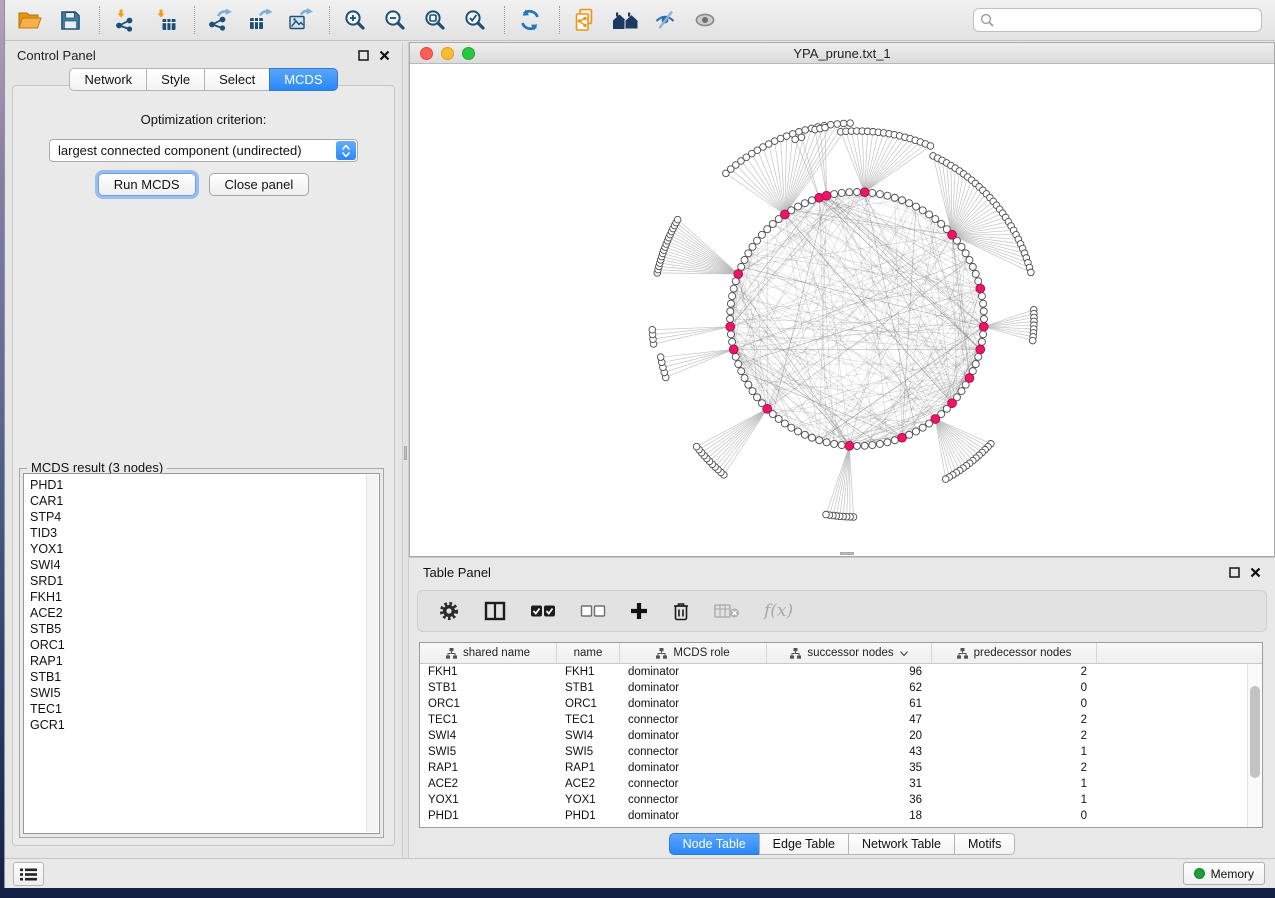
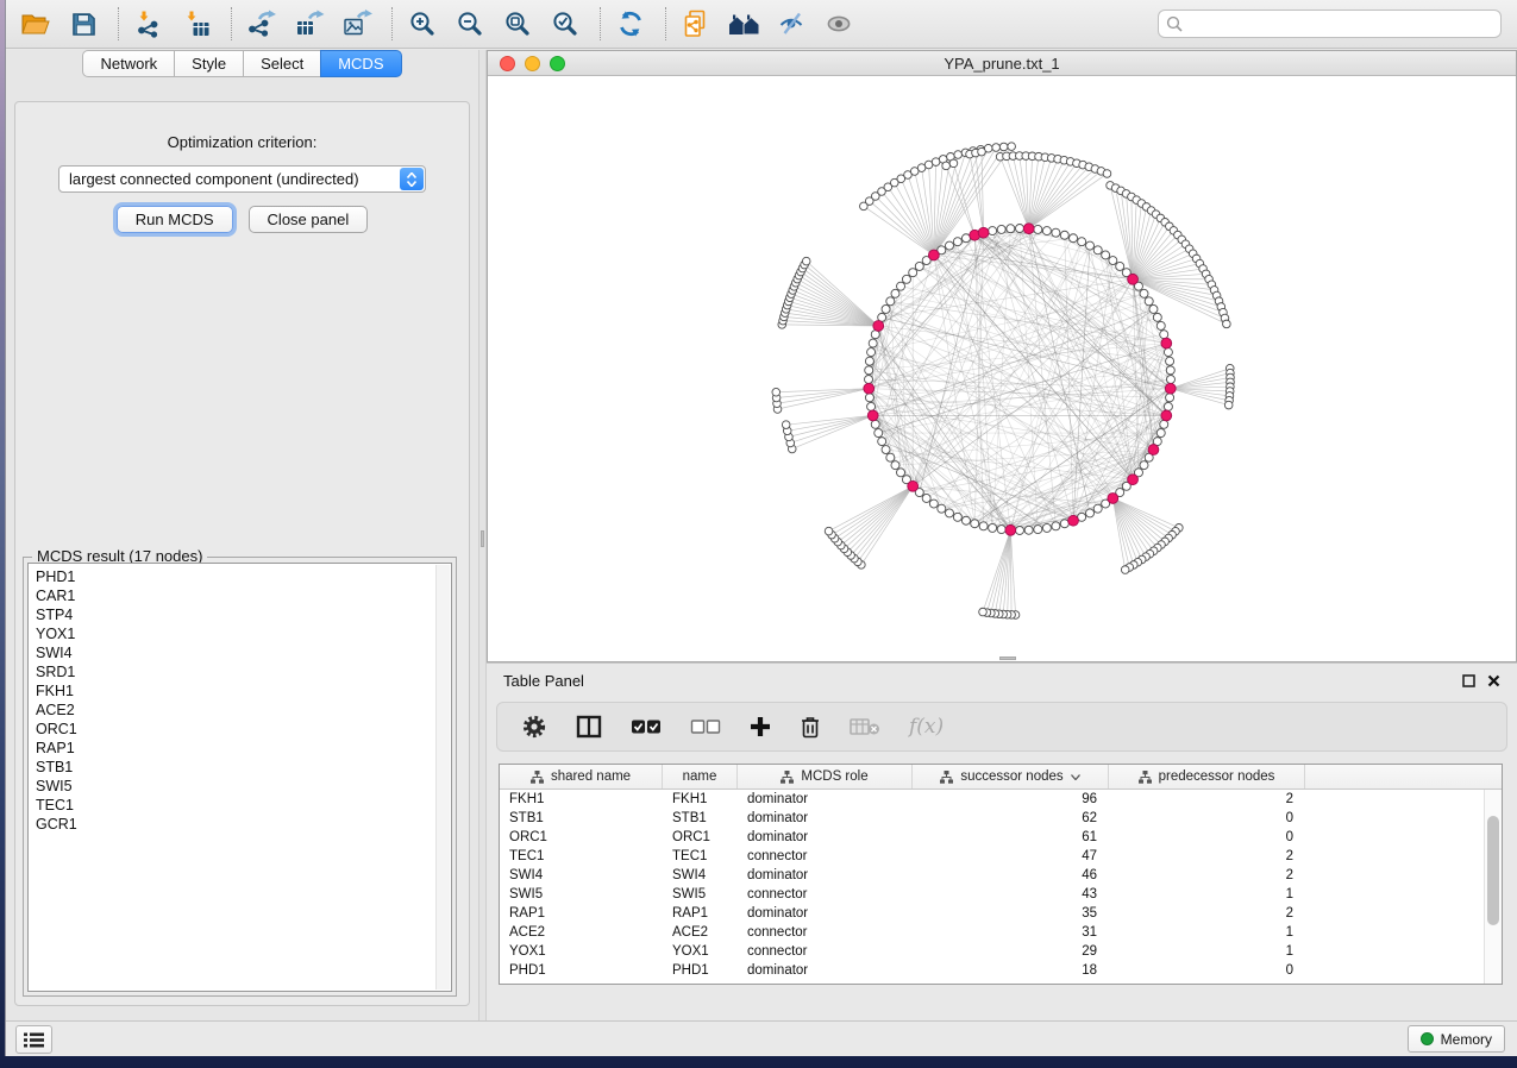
- Control Panel
  Network
  Style
  Select
  MCDS
  Optimization criterion:
  largest connected component (undirected)
  Run MCDS
  Close panel
- MCDS result (3 nodes)
+ MCDS result (17 nodes)
  PHD1
  CAR1
  STP4
- TID3
  YOX1
  SWI4
  SRD1
  FKH1
  ACE2
- STB5
  ORC1
  RAP1
  STB1
  SWI5
  TEC1
  GCR1
  YPA_prune.txt_1
  Table Panel
  f(x)
  shared name
  name
  MCDS role
  successor nodes
  predecessor nodes
  FKH1
  FKH1
  dominator
  96
  2
  STB1
  STB1
  dominator
  62
  0
  ORC1
  ORC1
  dominator
  61
  0
  TEC1
  TEC1
  connector
  47
  2
  SWI4
  SWI4
  dominator
- 20
+ 46
  2
  SWI5
  SWI5
  connector
  43
  1
  RAP1
  RAP1
  dominator
  35
  2
  ACE2
  ACE2
  connector
  31
  1
  YOX1
  YOX1
  connector
- 36
+ 29
  1
  PHD1
  PHD1
  dominator
  18
  0
- Node Table
- Edge Table
- Network Table
- Motifs
  Memory
